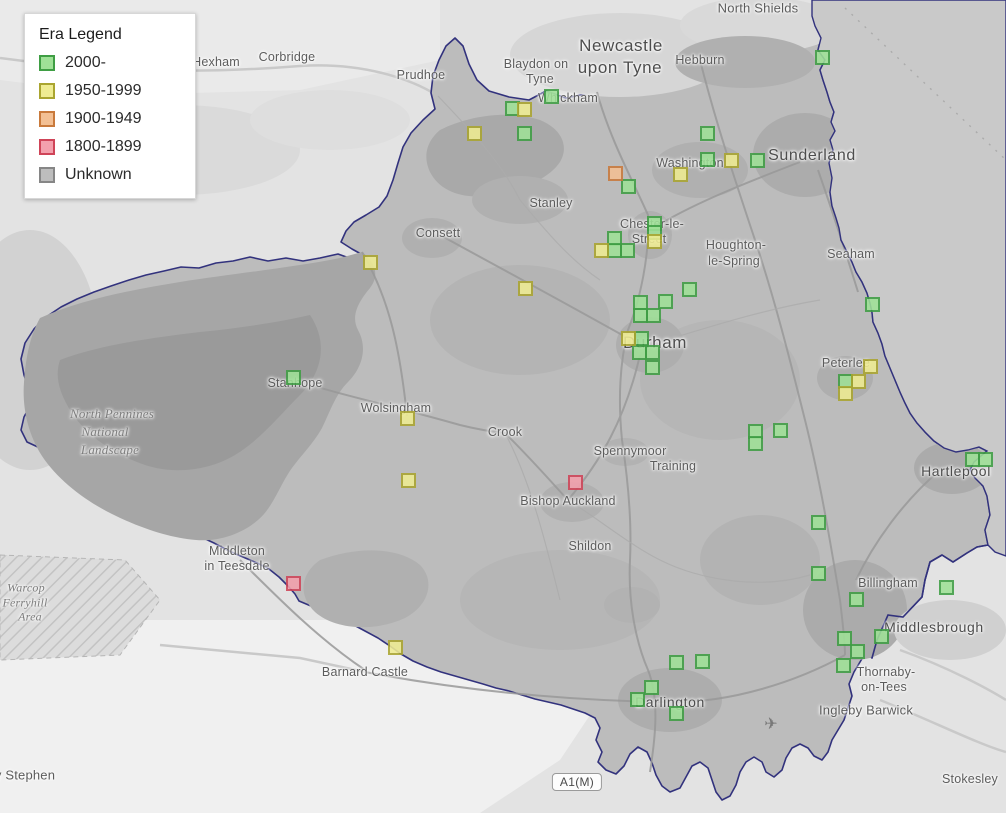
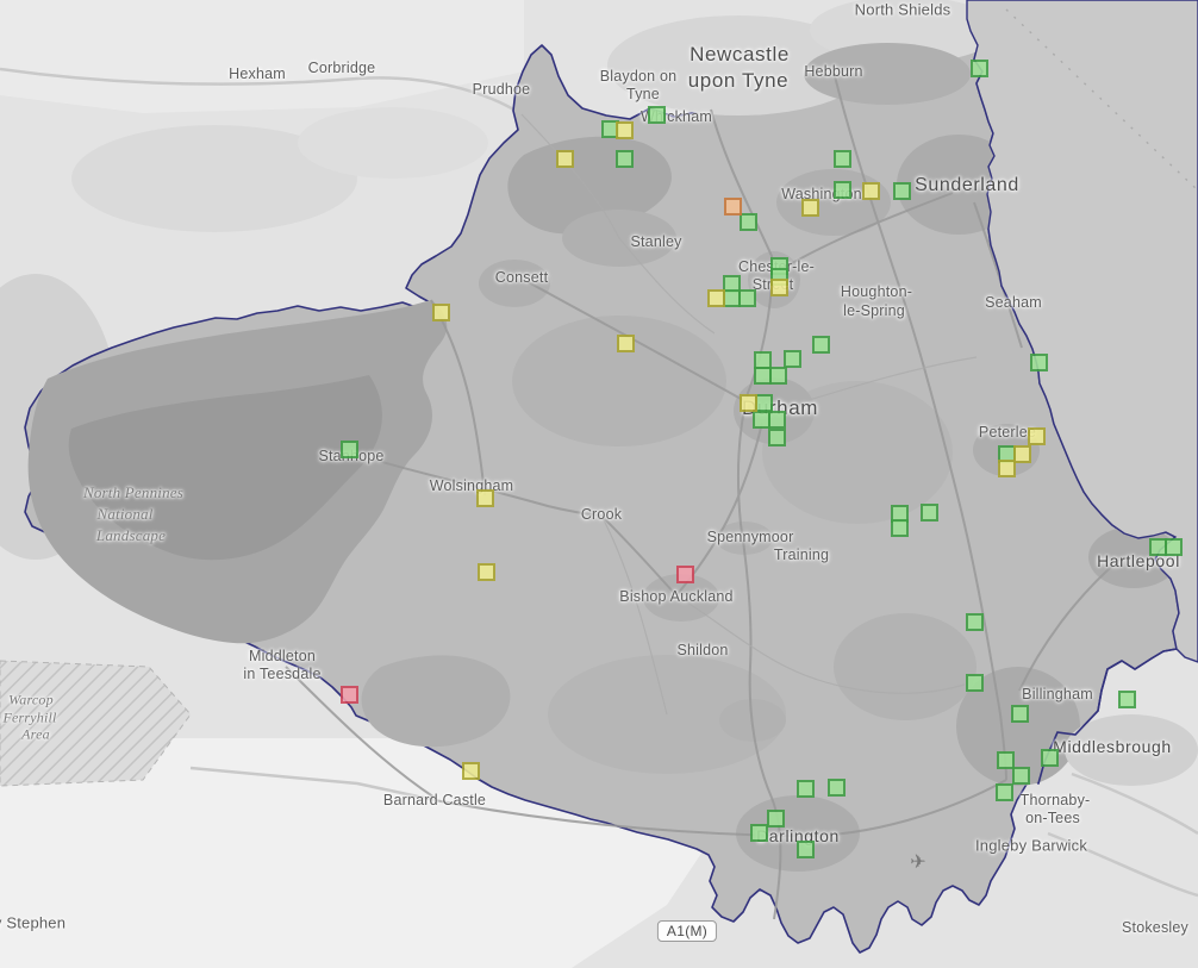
  North Shields
  Newcastle
  upon Tyne
  Hebburn
  Hexham
  Corbridge
  Prudhoe
  Blaydon on
  Tyne
  Whickham
  Washington
  Sunderland
  Stanley
  Consett
  Chester-le-
  Street
  Houghton-
  le-Spring
  Seaham
  Durham
  Peterlee
  Stanhope
  Wolsingham
  North Pennines
  National
  Landscape
  Crook
  Spennymoor
  Training
  Bishop Auckland
  Hartlepool
  Shildon
  Middleton
  in Teesdale
  Warcop
  Ferryhill
  Area
  Billingham
  Middlesbrough
  Barnard Castle
  Thornaby-
  on-Tees
  Ingleby Barwick
  Darlington
  Stokesley
  Stephen
  A1(M)
- Era Legend
- 2000-
- 1950-1999
- 1900-1949
- 1800-1899
- Unknown
  ✈
